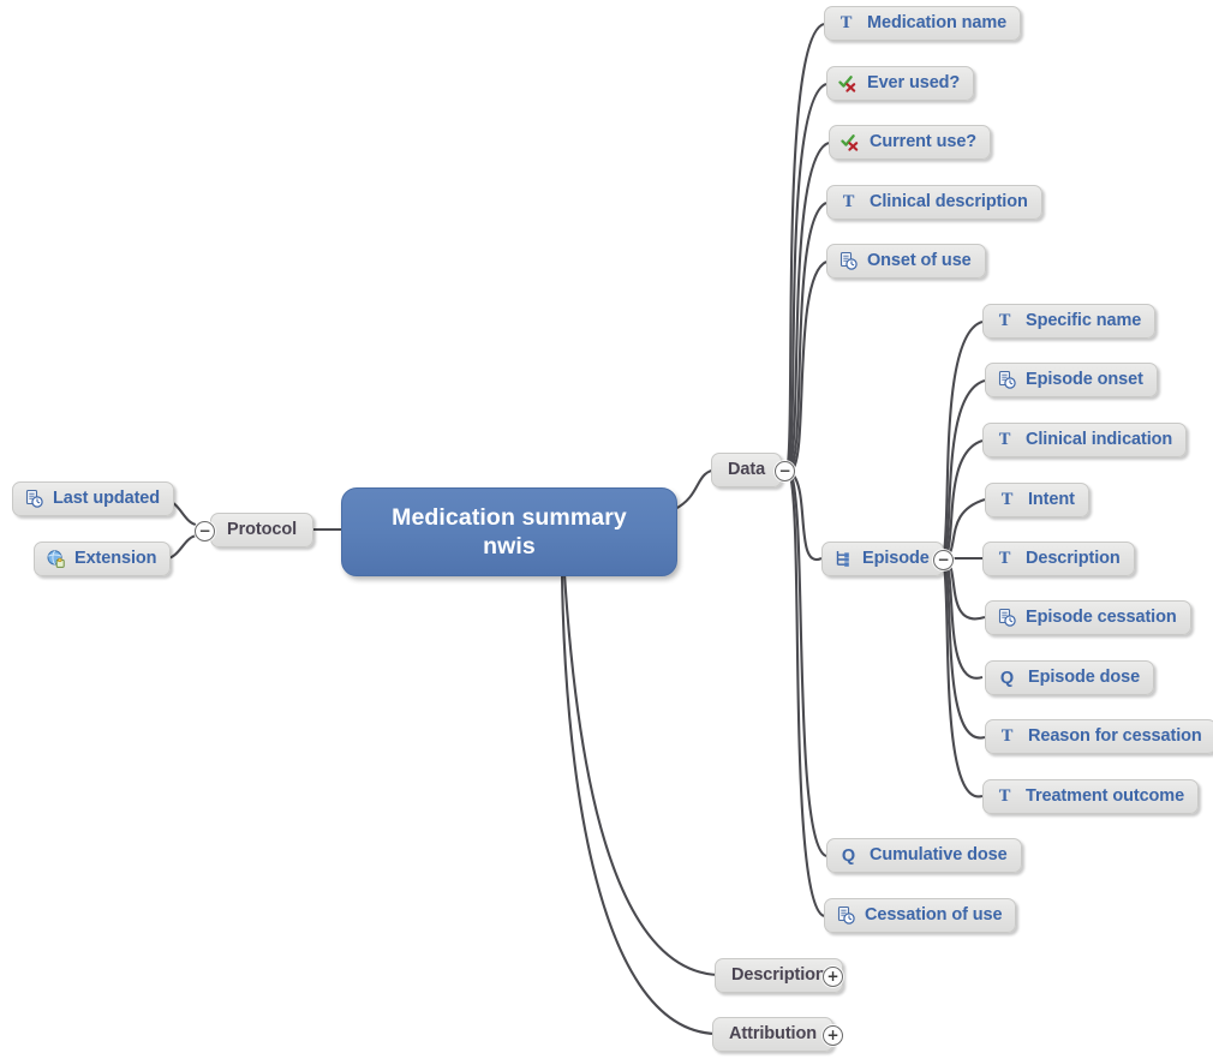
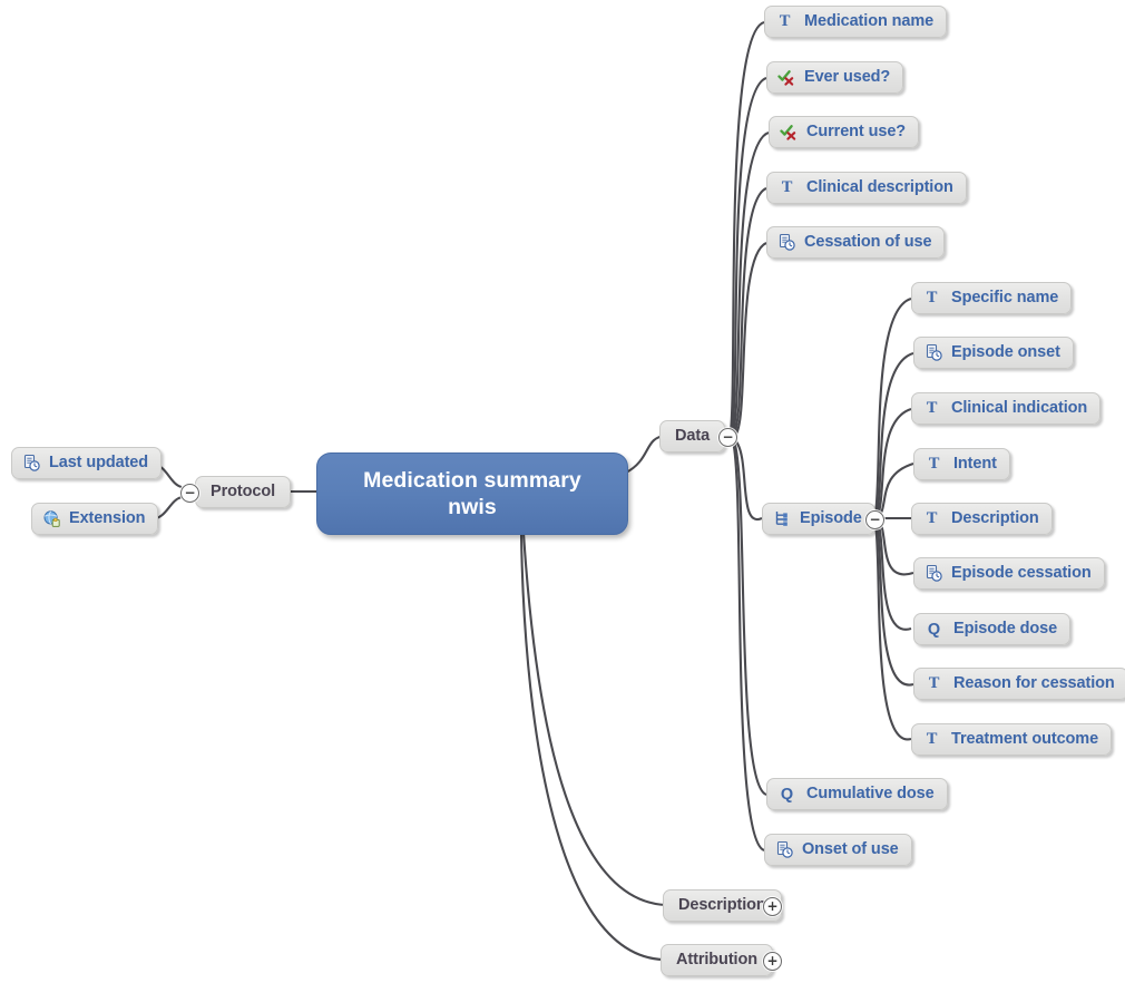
  Medication summary
  nwis
  Protocol
  −
  Last updated
  Extension
  Data
  −
  T
  Medication name
  Ever used?
  Current use?
  T
  Clinical description
- Onset of use
+ Cessation of use
  Episode
  −
  Q
  Cumulative dose
- Cessation of use
+ Onset of use
  T
  Specific name
  Episode onset
  T
  Clinical indication
  T
  Intent
  T
  Description
  Episode cessation
  Q
  Episode dose
  T
  Reason for cessation
  T
  Treatment outcome
  Description
  +
  Attribution
  +
